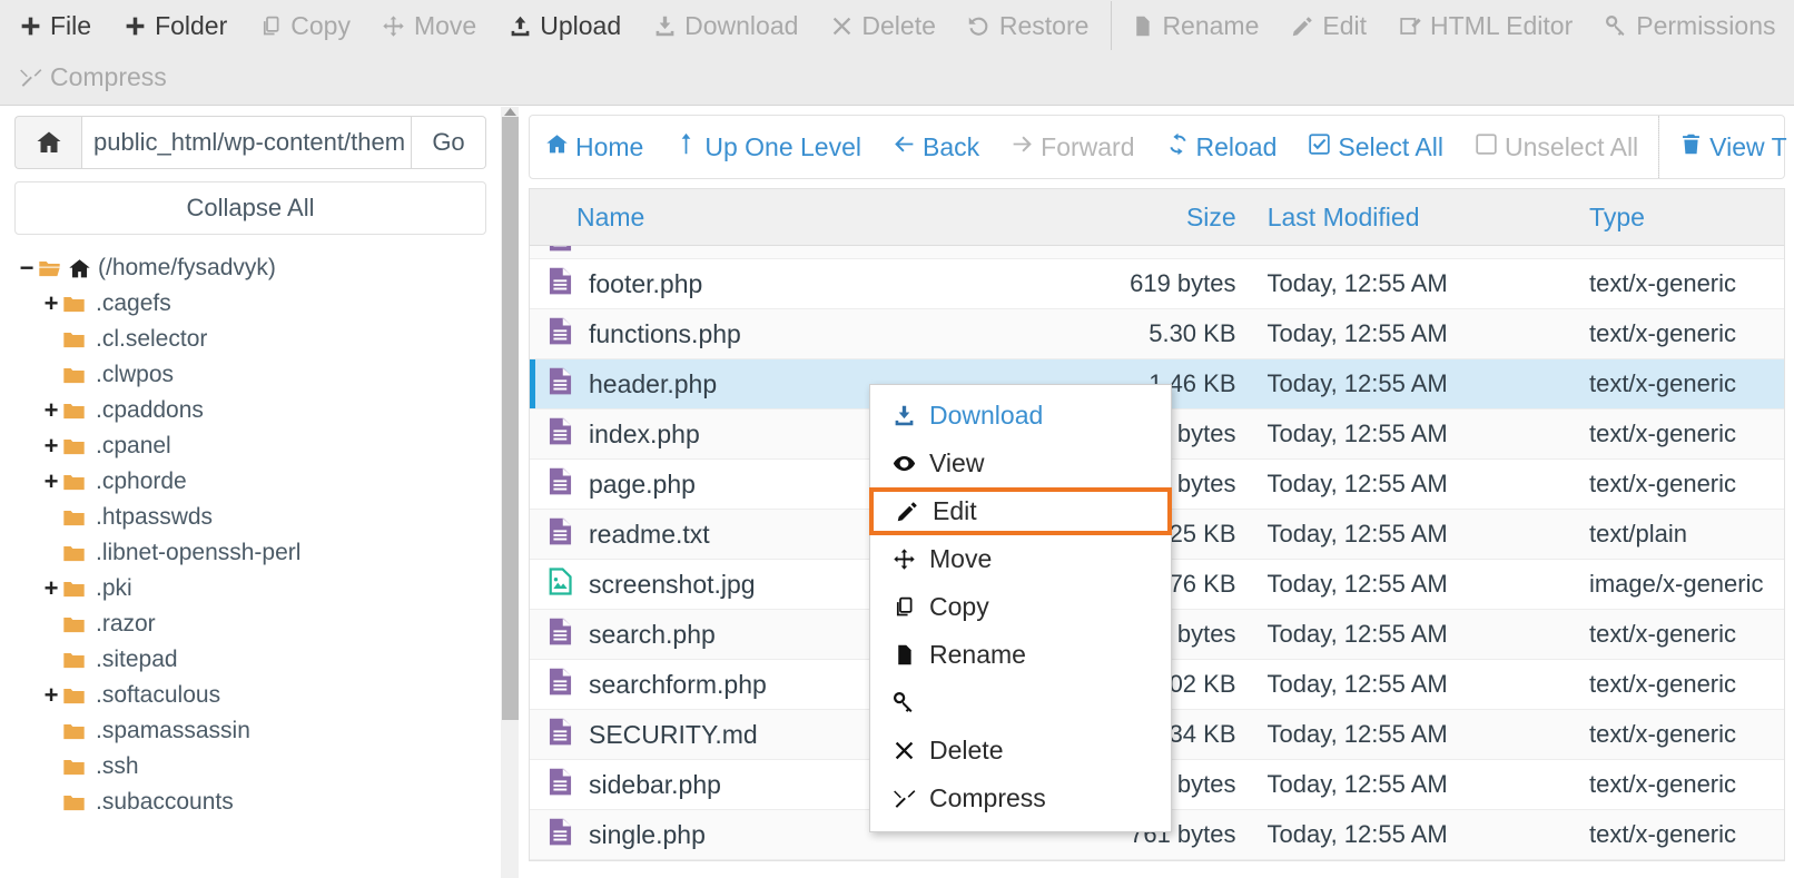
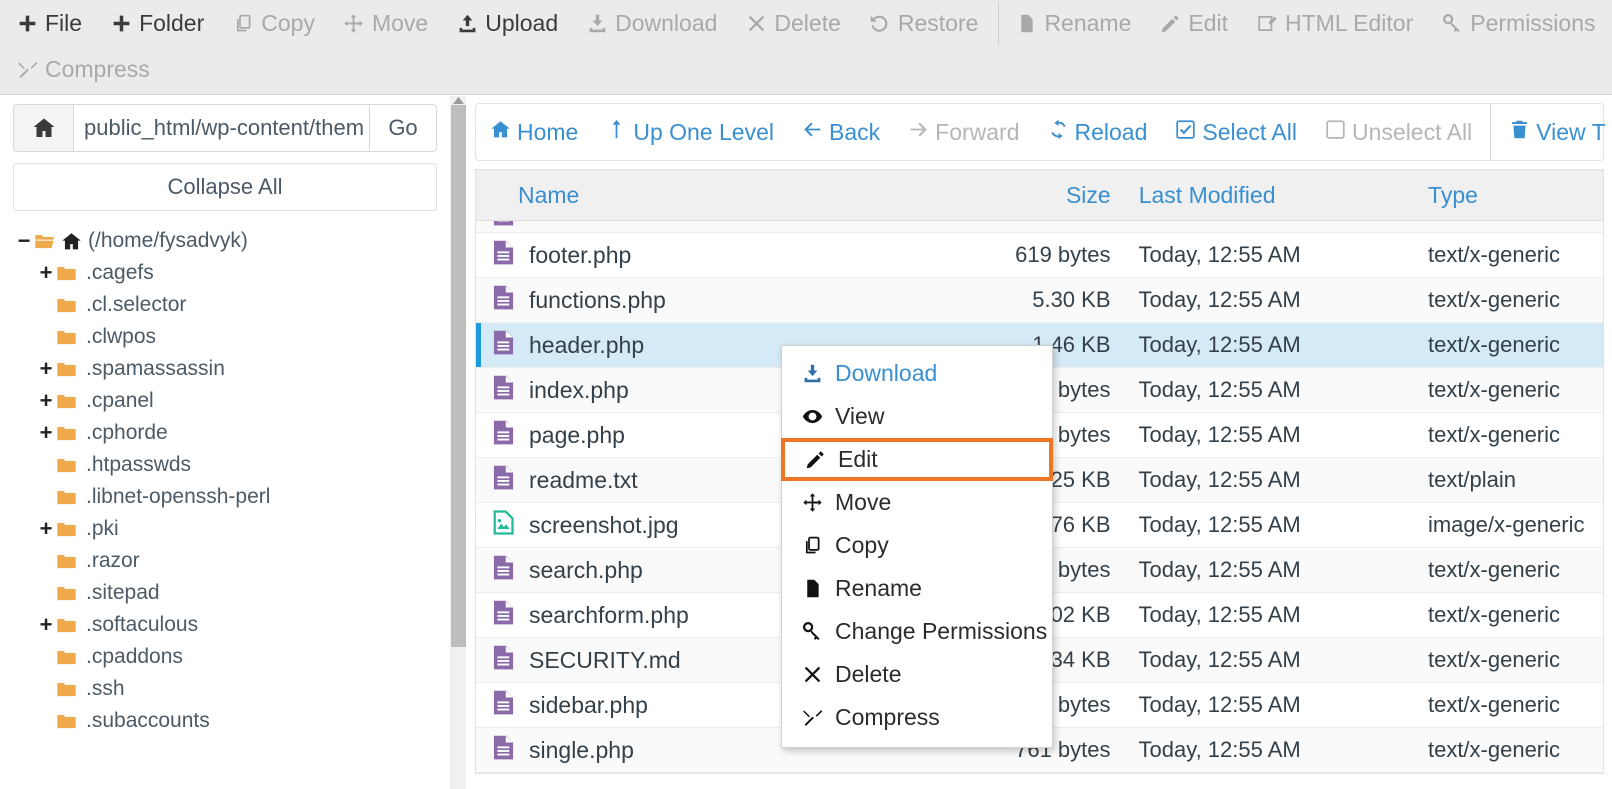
  File
  Folder
  Copy
  Move
  Upload
  Download
  Delete
  Restore
  Rename
  Edit
  HTML Editor
  Permissions
  Compress
  public_html/wp-content/them
  Go
  Collapse All
  −
  (/home/fysadvyk)
  +
  .cagefs
  .cl.selector
  .clwpos
  +
- .cpaddons
+ .spamassassin
  +
  .cpanel
  +
  .cphorde
  .htpasswds
  .libnet-openssh-perl
  +
  .pki
  .razor
  .sitepad
  +
  .softaculous
- .spamassassin
+ .cpaddons
  .ssh
  .subaccounts
  Home
  Up One Level
  Back
  Forward
  Reload
  Select All
  Unselect All
  View T
  Name
  Size
  Last Modified
  Type
  footer.php
  619 bytes
  Today, 12:55 AM
  text/x-generic
  functions.php
  5.30 KB
  Today, 12:55 AM
  text/x-generic
  header.php
  Today, 12:55 AM
  text/x-generic
  index.php
  Today, 12:55 AM
  text/x-generic
  page.php
  Today, 12:55 AM
  text/x-generic
  readme.txt
  Today, 12:55 AM
  text/plain
  screenshot.jpg
  76 KB
  Today, 12:55 AM
  image/x-generic
  search.php
  Today, 12:55 AM
  text/x-generic
  searchform.php
  Today, 12:55 AM
  text/x-generic
  SECURITY.md
  Today, 12:55 AM
  text/x-generic
  sidebar.php
  Today, 12:55 AM
  text/x-generic
  single.php
  761 bytes
  Today, 12:55 AM
  text/x-generic
  Download
  View
  Edit
  Move
  Copy
  Rename
+ Change Permissions
  Delete
  Compress
